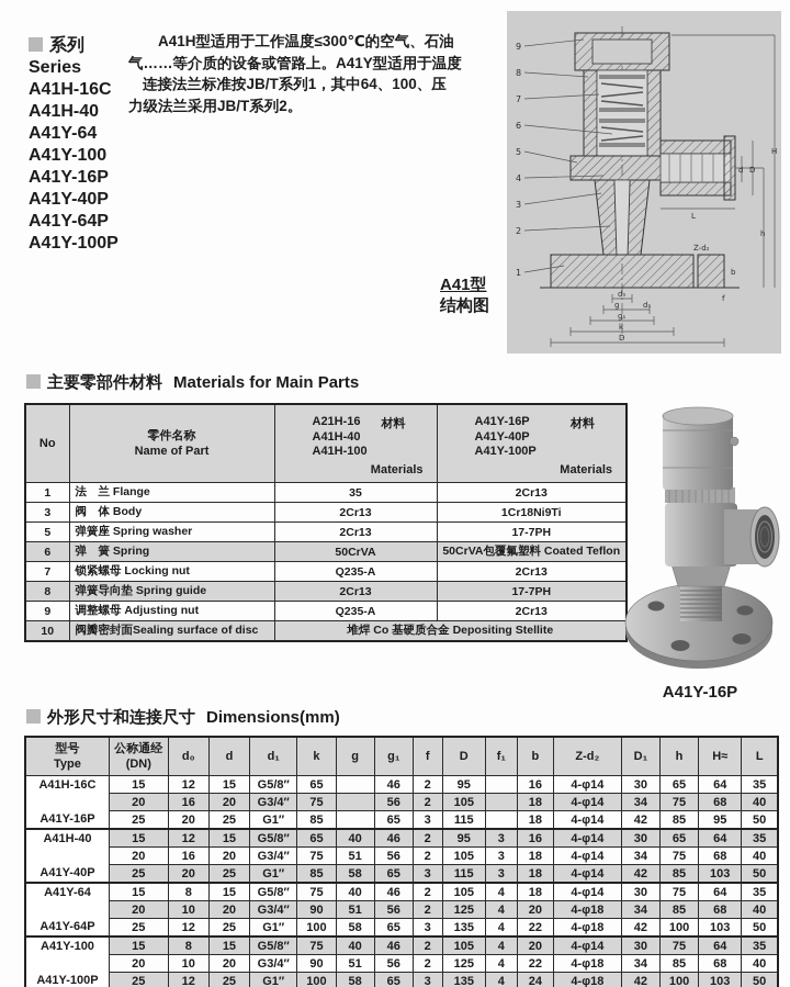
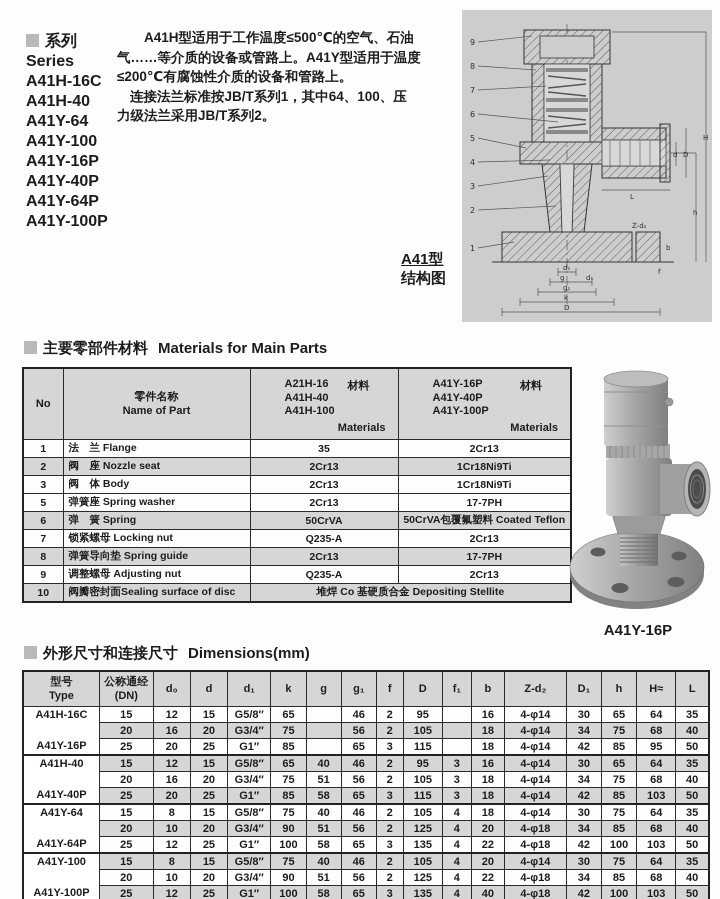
  系列
  Series
  A41H-16C
  A41H-40
  A41Y-64
  A41Y-100
  A41Y-16P
  A41Y-40P
  A41Y-64P
  A41Y-100P
- A41H型适用于工作温度≤300℃的空气、石油
+ A41H型适用于工作温度≤500℃的空气、石油
  气……等介质的设备或管路上。A41Y型适用于温度
+ ≤200℃有腐蚀性介质的设备和管路上。
  连接法兰标准按JB/T系列1，其中64、100、压
  力级法兰采用JB/T系列2。
  9
  8
  7
  6
  5
  4
  3
  2
  1
  d
  D
  h
  H
  L
  Z-d₂
  b
  f
  d₀
  g
  d₁
  g₁
  k
  D
  A41型
  结构图
  主要零部件材料 Materials for Main Parts
  No	零件名称 Name of Part	A21H-16 A41H-40 A41H-100 材料 Materials	A41Y-16P A41Y-40P A41Y-100P 材料 Materials
  1	法 兰 Flange	35	2Cr13
+ 2	阀 座 Nozzle seat	2Cr13	1Cr18Ni9Ti
  3	阀 体 Body	2Cr13	1Cr18Ni9Ti
  5	弹簧座 Spring washer	2Cr13	17-7PH
  6	弹 簧 Spring	50CrVA	50CrVA包覆氟塑料 Coated Teflon
  7	锁紧螺母 Locking nut	Q235-A	2Cr13
  8	弹簧导向垫 Spring guide	2Cr13	17-7PH
  9	调整螺母 Adjusting nut	Q235-A	2Cr13
  10	阀瓣密封面Sealing surface of disc	堆焊 Co 基硬质合金 Depositing Stellite
  A41Y-16P
  外形尺寸和连接尺寸 Dimensions(mm)
  型号 Type	公称通经 (DN)	d₀	d	d₁	k	g	g₁	f	D	f₁	b	Z-d₂	D₁	h	H≈	L
  A41H-16CA41Y-16P	15	12	15	G5/8″	65		46	2	95		16	4-φ14	30	65	64	35
  20	16	20	G3/4″	75		56	2	105		18	4-φ14	34	75	68	40
  25	20	25	G1″	85		65	3	115		18	4-φ14	42	85	95	50
  A41H-40A41Y-40P	15	12	15	G5/8″	65	40	46	2	95	3	16	4-φ14	30	65	64	35
  20	16	20	G3/4″	75	51	56	2	105	3	18	4-φ14	34	75	68	40
  25	20	25	G1″	85	58	65	3	115	3	18	4-φ14	42	85	103	50
  A41Y-64A41Y-64P	15	8	15	G5/8″	75	40	46	2	105	4	18	4-φ14	30	75	64	35
  20	10	20	G3/4″	90	51	56	2	125	4	20	4-φ18	34	85	68	40
  25	12	25	G1″	100	58	65	3	135	4	22	4-φ18	42	100	103	50
  A41Y-100A41Y-100P	15	8	15	G5/8″	75	40	46	2	105	4	20	4-φ14	30	75	64	35
  20	10	20	G3/4″	90	51	56	2	125	4	22	4-φ18	34	85	68	40
- 25	12	25	G1″	100	58	65	3	135	4	24	4-φ18	42	100	103	50
+ 25	12	25	G1″	100	58	65	3	135	4	40	4-φ18	42	100	103	50
